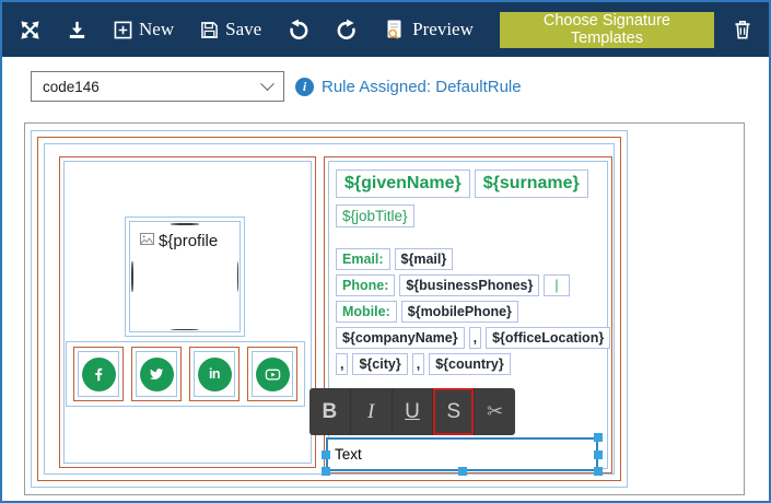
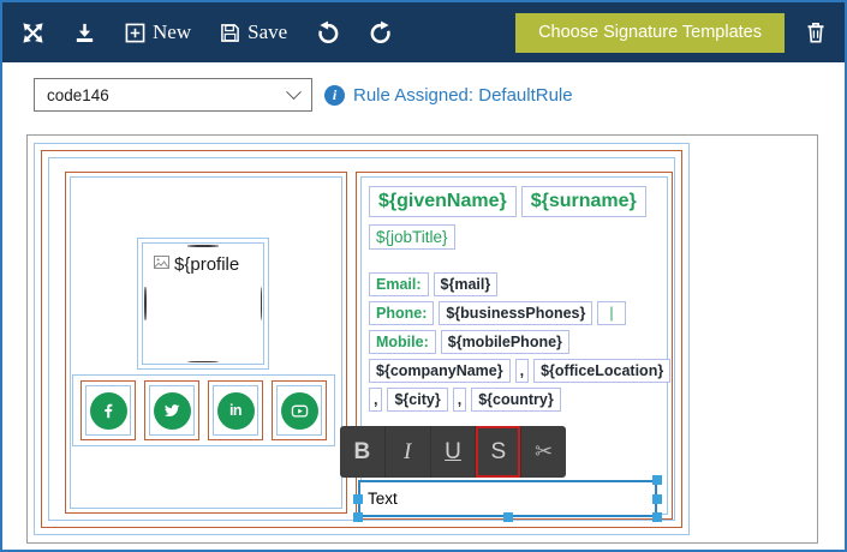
  New
  Save
- Preview
  Choose Signature Templates
  code146
  i
  Rule Assigned: DefaultRule
  ${profile
  in
  ${givenName}
  ${surname}
  ${jobTitle}
  Email:
  ${mail}
  Phone:
  ${businessPhones}
  |
  Mobile:
  ${mobilePhone}
  ${companyName}
  ,
  ${officeLocation}
  ,
  ${city}
  ,
  ${country}
  Text
  B
  I
  U
  S
  ✂
